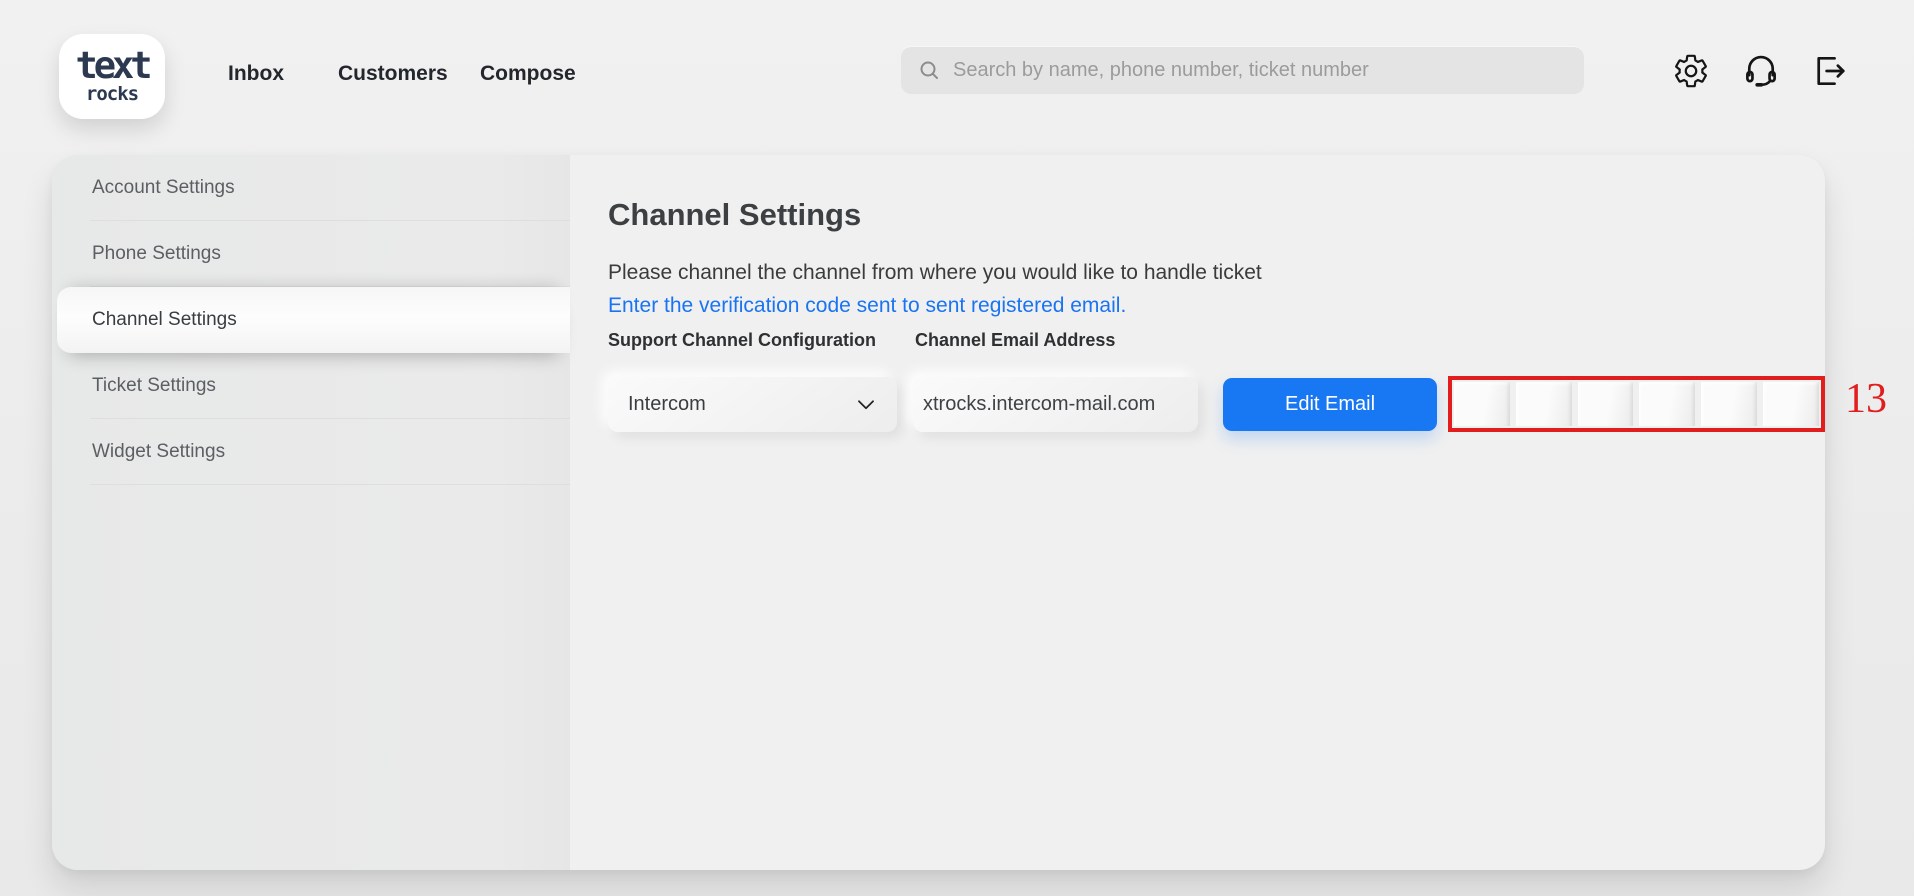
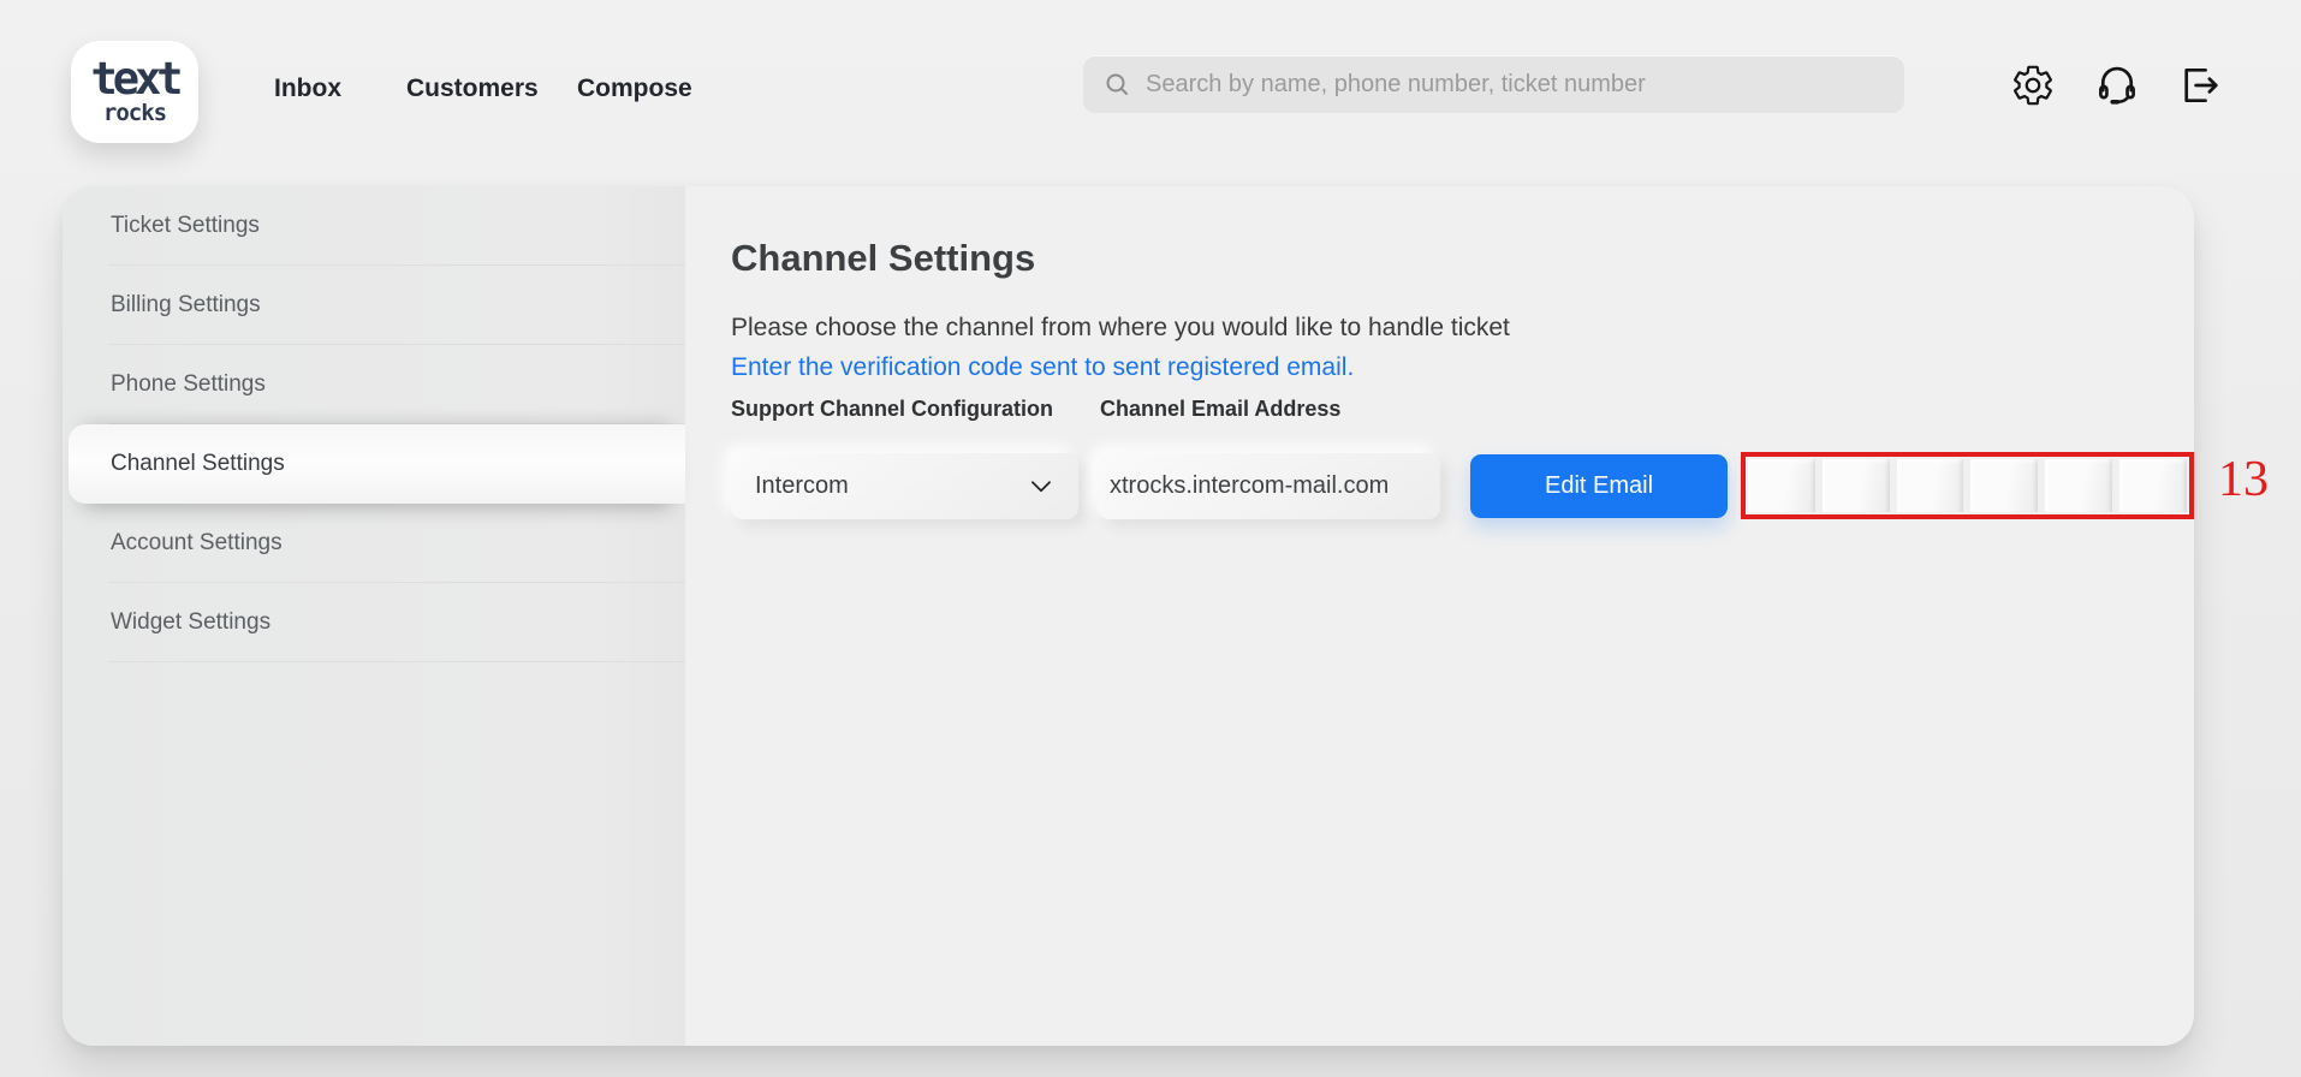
  text
  rocks
  Inbox
  Customers
  Compose
  Search by name, phone number, ticket number
- Account Settings
+ Ticket Settings
+ Billing Settings
  Phone Settings
  Channel Settings
- Ticket Settings
+ Account Settings
  Widget Settings
  Channel Settings
- Please channel the channel from where you would like to handle ticket
+ Please choose the channel from where you would like to handle ticket
  Enter the verification code sent to sent registered email.
  Support Channel Configuration
  Channel Email Address
  Intercom
  xtrocks.intercom-mail.com
  Edit Email
  13
